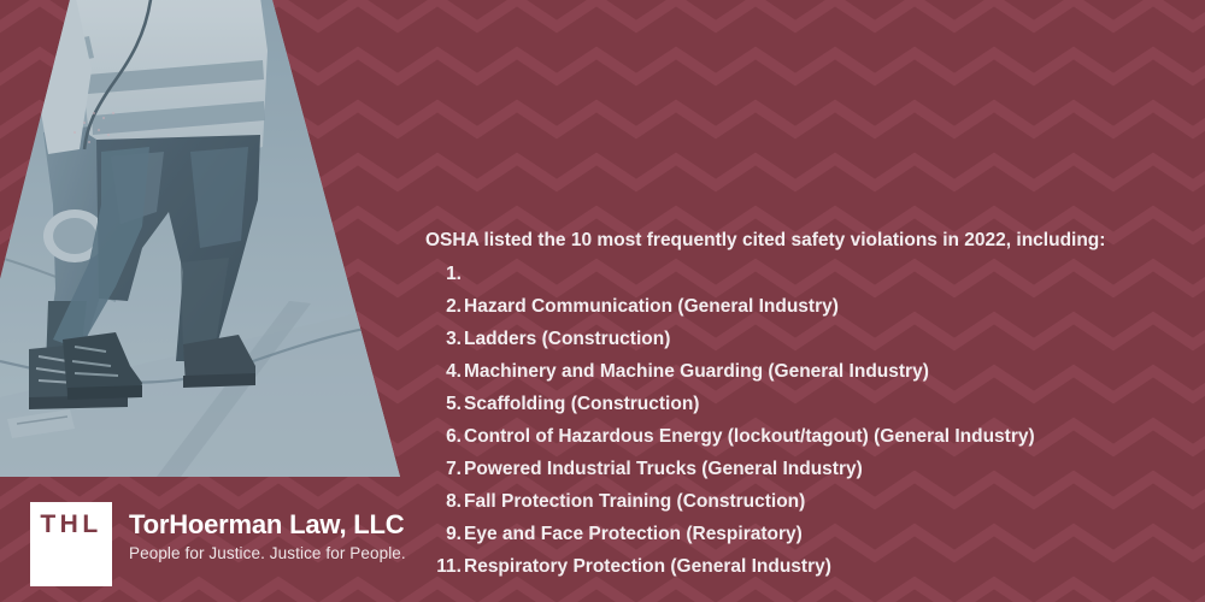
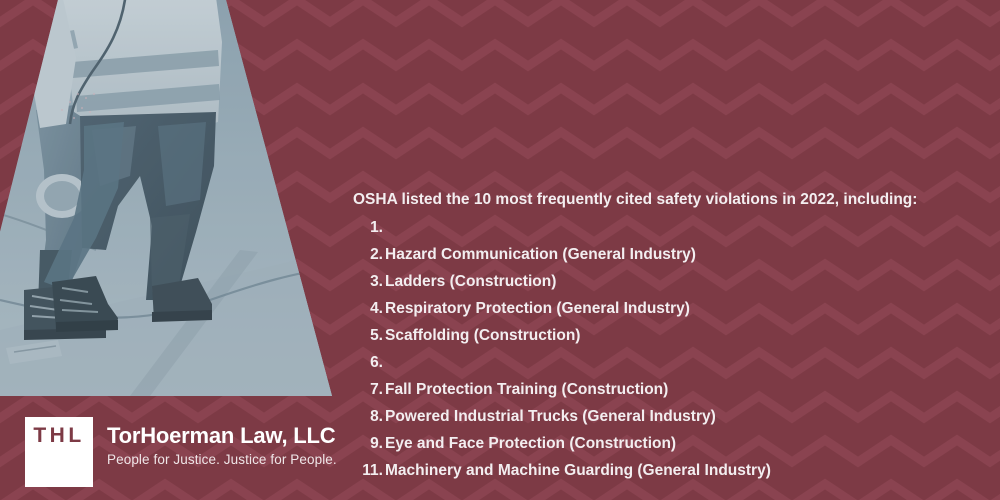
  OSHA listed the 10 most frequently cited safety violations in 2022, including:
  1.
  2.
  Hazard Communication (General Industry)
  3.
  Ladders (Construction)
  4.
- Machinery and Machine Guarding (General Industry)
+ Respiratory Protection (General Industry)
  5.
  Scaffolding (Construction)
  6.
- Control of Hazardous Energy (lockout/tagout) (General Industry)
  7.
- Powered Industrial Trucks (General Industry)
+ Fall Protection Training (Construction)
  8.
- Fall Protection Training (Construction)
+ Powered Industrial Trucks (General Industry)
  9.
- Eye and Face Protection (Respiratory)
+ Eye and Face Protection (Construction)
  11.
- Respiratory Protection (General Industry)
+ Machinery and Machine Guarding (General Industry)
  THL
  TorHoerman Law, LLC
  People for Justice. Justice for People.
